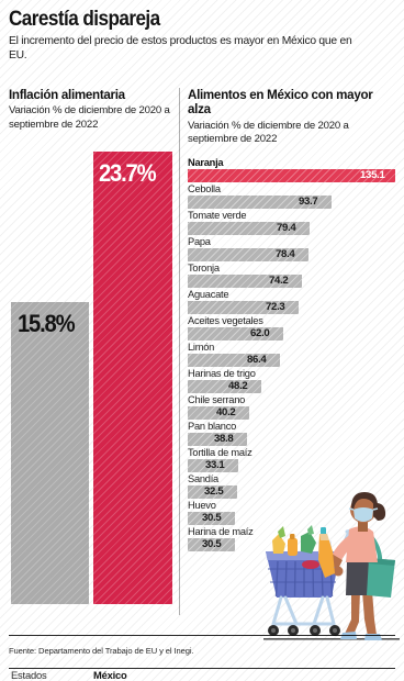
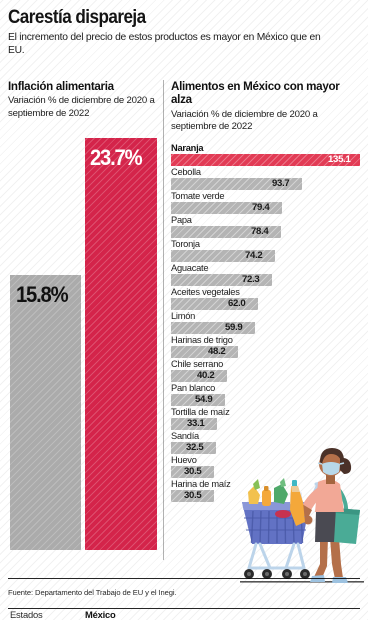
  Carestía dispareja
  El incremento del precio de estos productos es mayor en México que en EU.
  Inflación alimentaria
  Variación % de diciembre de 2020 a septiembre de 2022
  15.8%
  23.7%
  México
  Alimentos en México con mayor alza
  Variación % de diciembre de 2020 a septiembre de 2022
  Naranja
  135.1
  Cebolla
  93.7
  Tomate verde
  79.4
  Papa
  78.4
  Toronja
  74.2
  Aguacate
  72.3
  Aceites vegetales
  62.0
  Limón
- 86.4
+ 59.9
  Harinas de trigo
  48.2
  Chile serrano
  40.2
  Pan blanco
- 38.8
+ 54.9
  Tortilla de maíz
  33.1
  Sandía
  32.5
  Huevo
  30.5
  Harina de maíz
  30.5
  Fuente: Departamento del Trabajo de EU y el Inegi.
